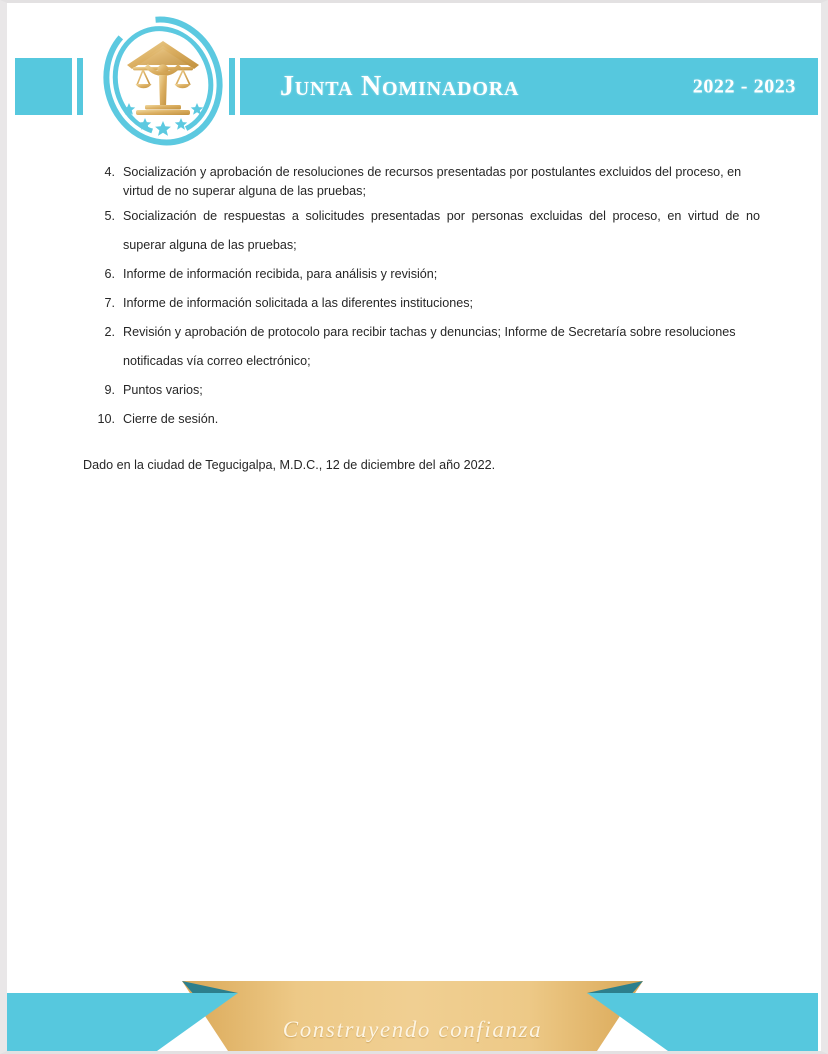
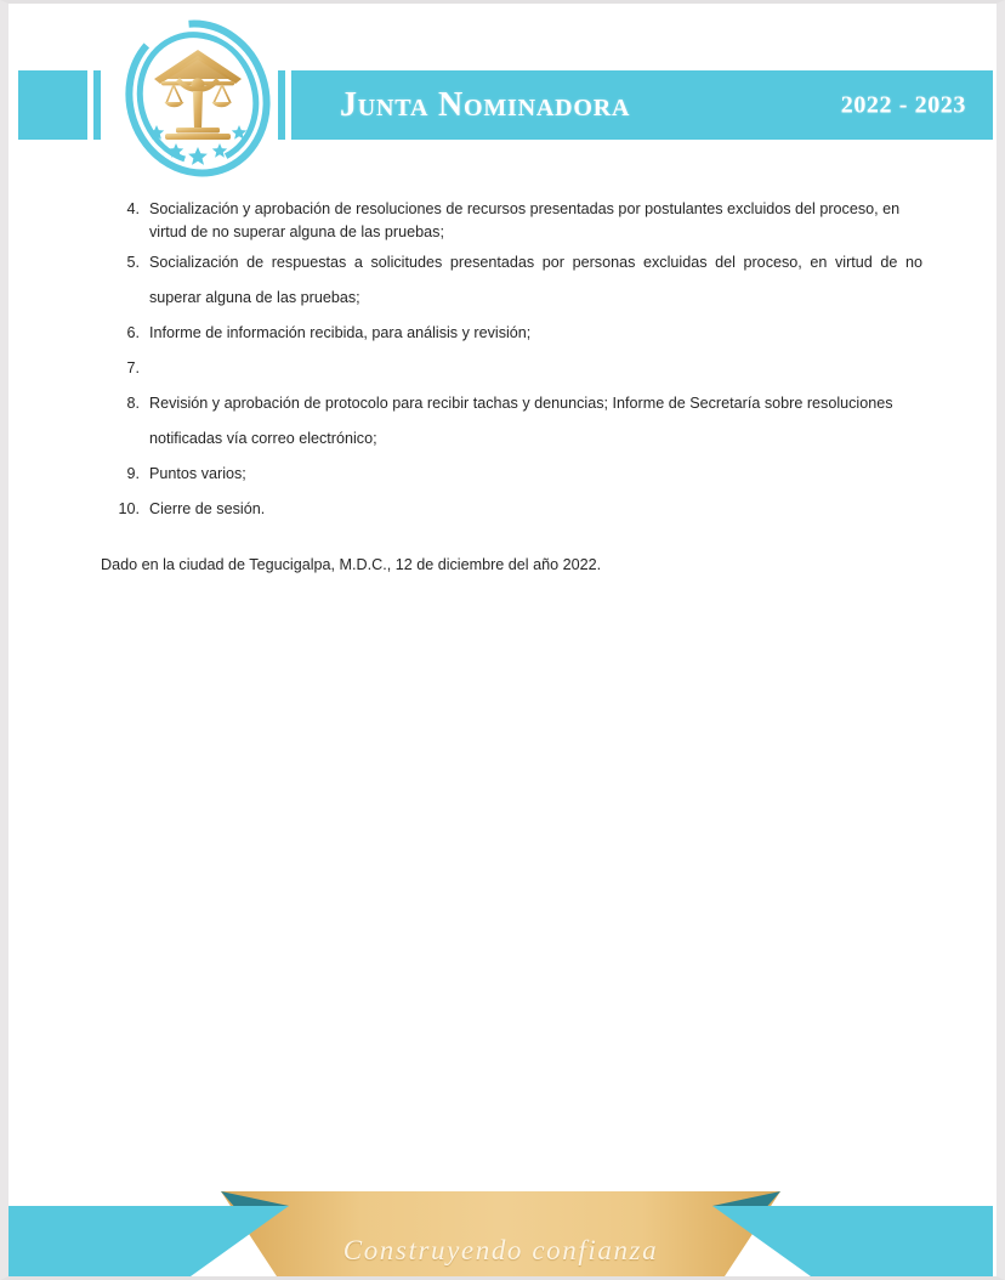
  Junta Nominadora
  2022 - 2023
  4.
  Socialización y aprobación de resoluciones de recursos presentadas por postulantes excluidos del proceso, en virtud de no superar alguna de las pruebas;
  5.
  Socialización de respuestas a solicitudes presentadas por personas excluidas del proceso, en virtud de no superar alguna de las pruebas;
  6.
  Informe de información recibida, para análisis y revisión;
  7.
- Informe de información solicitada a las diferentes instituciones;
- 2.
+ 8.
  Revisión y aprobación de protocolo para recibir tachas y denuncias; Informe de Secretaría sobre resoluciones notificadas vía correo electrónico;
  9.
  Puntos varios;
  10.
  Cierre de sesión.
  Dado en la ciudad de Tegucigalpa, M.D.C., 12 de diciembre del año 2022.
  Construyendo confianza
